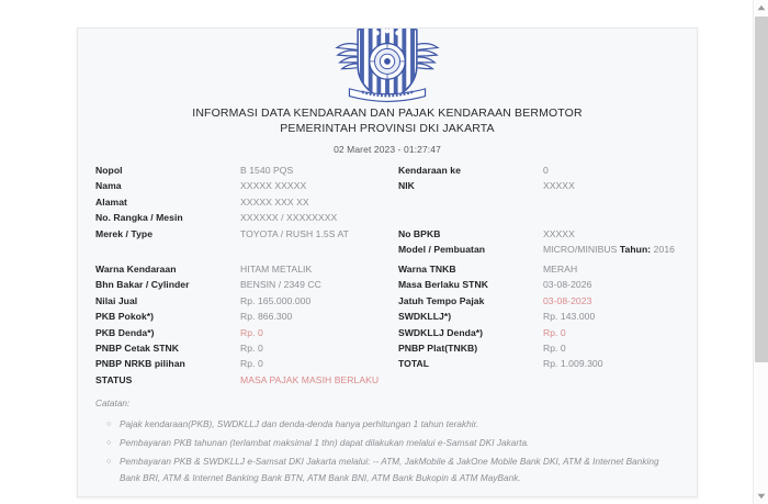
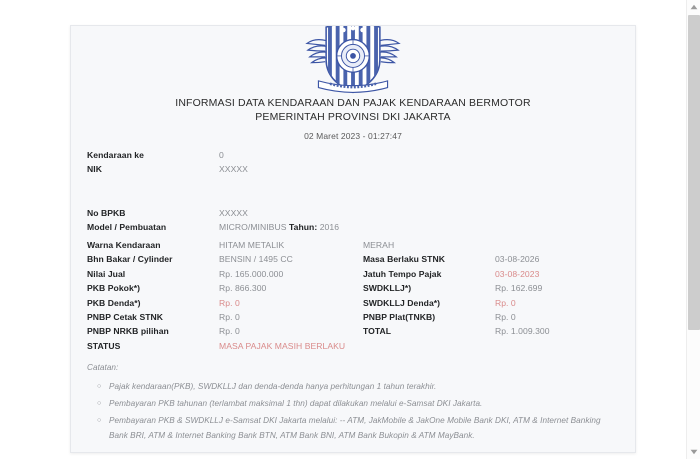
  INFORMASI DATA KENDARAAN DAN PAJAK KENDARAAN BERMOTOR
  PEMERINTAH PROVINSI DKI JAKARTA
  02 Maret 2023 - 01:27:47
- Nopol
- B 1540 PQS
- Nama
- XXXXX XXXXX
- Alamat
- XXXXX XXX XX
- No. Rangka / Mesin
- XXXXXX / XXXXXXXX
- Merek / Type
- TOYOTA / RUSH 1.5S AT
  Kendaraan ke
  0
  NIK
  XXXXX
  No BPKB
  XXXXX
  Model / Pembuatan
  MICRO/MINIBUS Tahun: 2016
  Warna Kendaraan
  HITAM METALIK
  Bhn Bakar / Cylinder
- BENSIN / 2349 CC
+ BENSIN / 1495 CC
  Nilai Jual
  Rp. 165.000.000
  PKB Pokok*)
  Rp. 866.300
  PKB Denda*)
  Rp. 0
  PNBP Cetak STNK
  Rp. 0
  PNBP NRKB pilihan
  Rp. 0
  STATUS
  MASA PAJAK MASIH BERLAKU
- Warna TNKB
  MERAH
  Masa Berlaku STNK
  03-08-2026
  Jatuh Tempo Pajak
  03-08-2023
  SWDKLLJ*)
- Rp. 143.000
+ Rp. 162.699
  SWDKLLJ Denda*)
  Rp. 0
  PNBP Plat(TNKB)
  Rp. 0
  TOTAL
  Rp. 1.009.300
  Catatan:
  Pajak kendaraan(PKB), SWDKLLJ dan denda-denda hanya perhitungan 1 tahun terakhir.
  Pembayaran PKB tahunan (terlambat maksimal 1 thn) dapat dilakukan melalui e-Samsat DKI Jakarta.
  Pembayaran PKB & SWDKLLJ e-Samsat DKI Jakarta melalui: -- ATM, JakMobile & JakOne Mobile Bank DKI, ATM & Internet Banking Bank BRI, ATM & Internet Banking Bank BTN, ATM Bank BNI, ATM Bank Bukopin & ATM MayBank.
